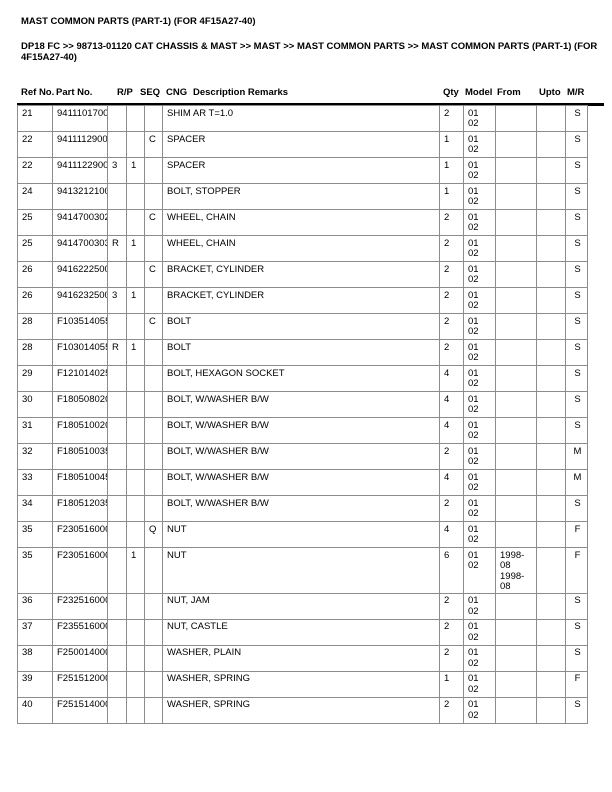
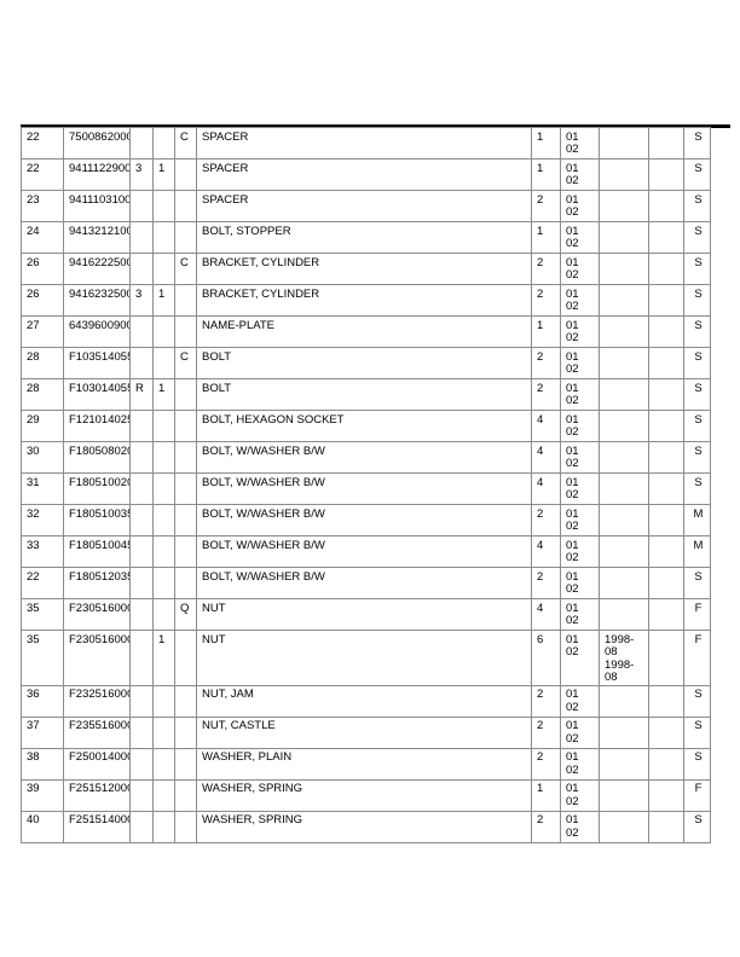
- MAST COMMON PARTS (PART-1) (FOR 4F15A27-40)
- DP18 FC >> 98713-01120 CAT CHASSIS & MAST >> MAST >> MAST COMMON PARTS >> MAST COMMON PARTS (PART-1) (FOR 4F15A27-40)
- Ref No.
- Part No.
- R/P
- SEQ
- CNG
- Description Remarks
- Qty
- Model
- From
- Upto
- M/R
- 21	9411101700				SHIM AR T=1.0	2	01 02			S
- 22	9411112900			C	SPACER	1	01 02			S
+ 22	7500862000			C	SPACER	1	01 02			S
  22	9411122900	3	1		SPACER	1	01 02			S
+ 23	9411103100				SPACER	2	01 02			S
  24	9413212100				BOLT, STOPPER	1	01 02			S
- 25	9414700302			C	WHEEL, CHAIN	2	01 02			S
- 25	9414700303	R	1		WHEEL, CHAIN	2	01 02			S
  26	9416222500			C	BRACKET, CYLINDER	2	01 02			S
  26	9416232500	3	1		BRACKET, CYLINDER	2	01 02			S
+ 27	6439600900				NAME-PLATE	1	01 02			S
  28	F10351405			C	BOLT	2	01 02			S
  28	F10301405	R	1		BOLT	2	01 02			S
  29	F12101402				BOLT, HEXAGON SOCKET	4	01 02			S
  30	F18050802				BOLT, W/WASHER B/W	4	01 02			S
  31	F18051002				BOLT, W/WASHER B/W	4	01 02			S
  32	F18051003				BOLT, W/WASHER B/W	2	01 02			M
  33	F18051004				BOLT, W/WASHER B/W	4	01 02			M
- 34	F18051203				BOLT, W/WASHER B/W	2	01 02			S
+ 22	F18051203				BOLT, W/WASHER B/W	2	01 02			S
  35	F23051600			Q	NUT	4	01 02			F
  35	F23051600		1		NUT	6	01 02	1998-08 1998-08		F
  36	F23251600				NUT, JAM	2	01 02			S
  37	F23551600				NUT, CASTLE	2	01 02			S
  38	F25001400				WASHER, PLAIN	2	01 02			S
  39	F25151200				WASHER, SPRING	1	01 02			F
  40	F25151400				WASHER, SPRING	2	01 02			S
